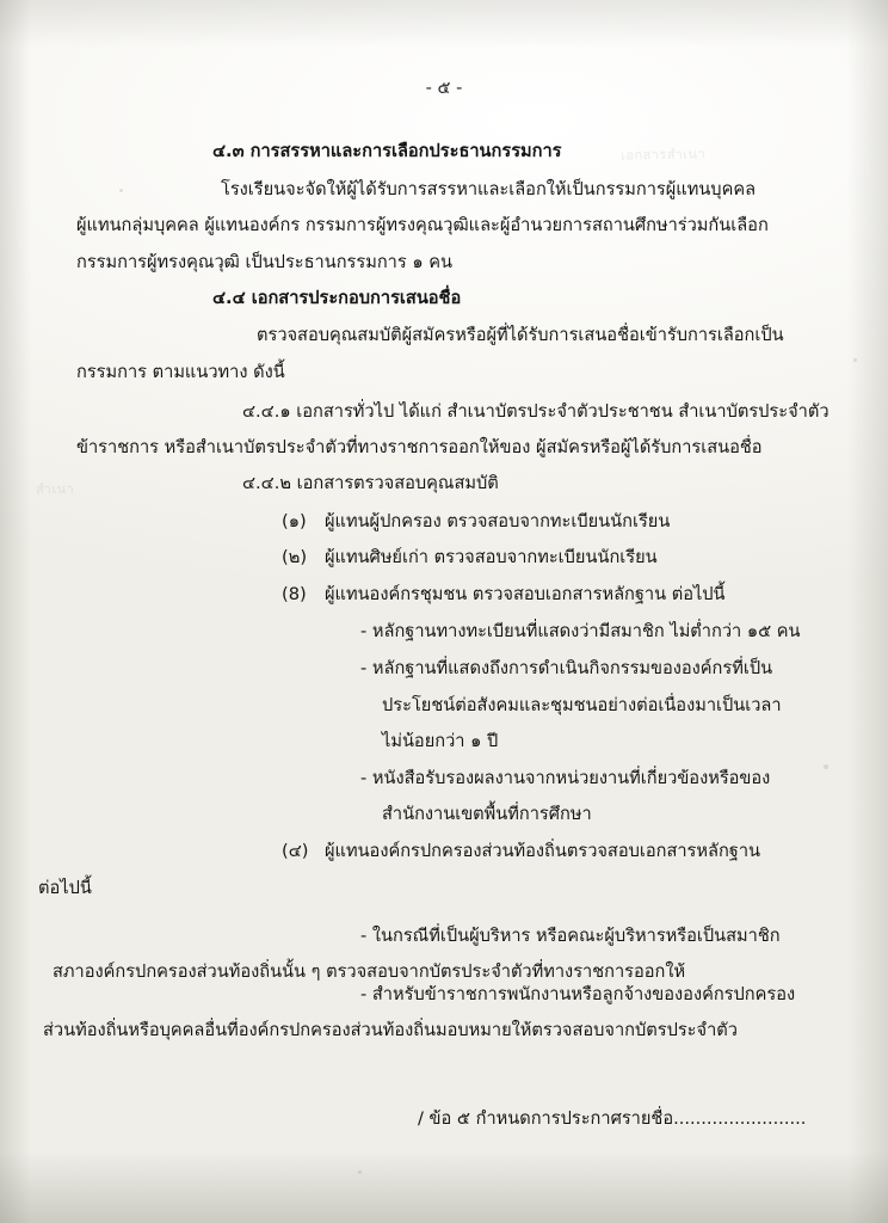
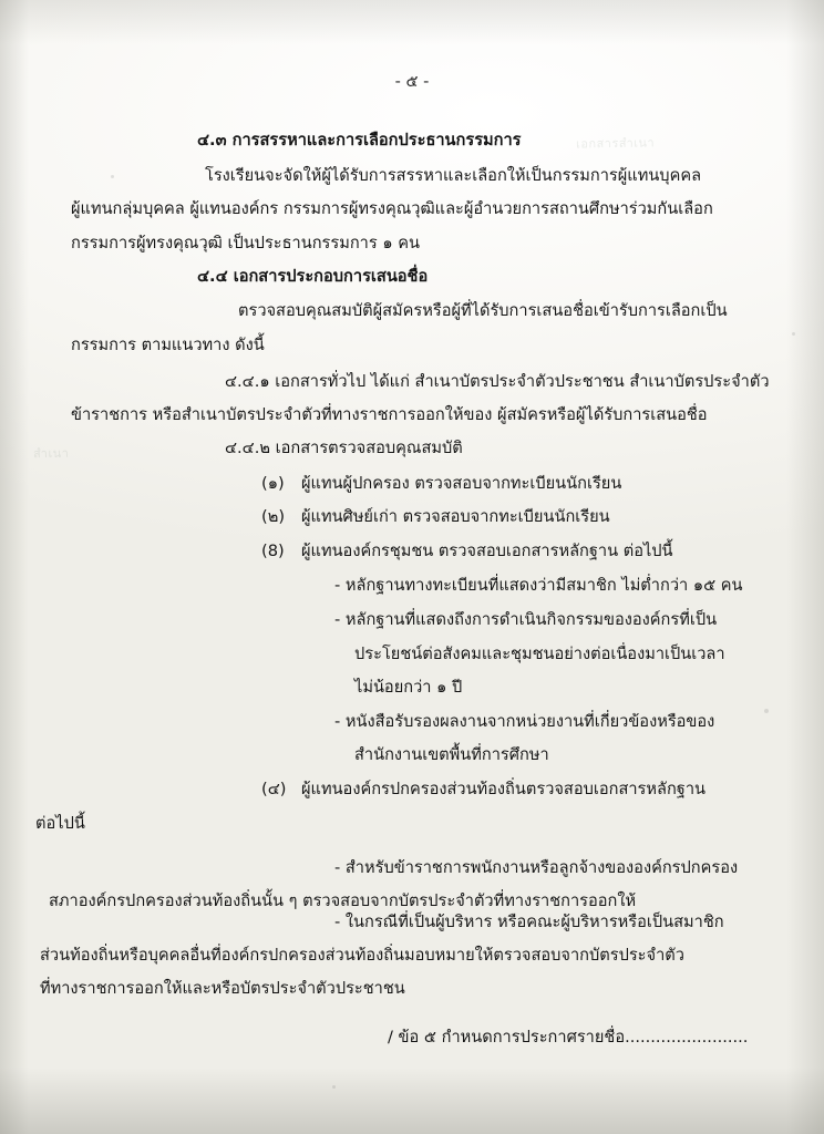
  - ๕ -
  ๔.๓ การสรรหาและการเลือกประธานกรรมการ
  โรงเรียนจะจัดให้ผู้ได้รับการสรรหาและเลือกให้เป็นกรรมการผู้แทนบุคคล
  ผู้แทนกลุ่มบุคคล ผู้แทนองค์กร กรรมการผู้ทรงคุณวุฒิและผู้อำนวยการสถานศึกษาร่วมกันเลือก
  กรรมการผู้ทรงคุณวุฒิ เป็นประธานกรรมการ ๑ คน
  ๔.๔ เอกสารประกอบการเสนอชื่อ
  ตรวจสอบคุณสมบัติผู้สมัครหรือผู้ที่ได้รับการเสนอชื่อเข้ารับการเลือกเป็น
  กรรมการ ตามแนวทาง ดังนี้
  ๔.๔.๑ เอกสารทั่วไป ได้แก่ สำเนาบัตรประจำตัวประชาชน สำเนาบัตรประจำตัว
  ข้าราชการ หรือสำเนาบัตรประจำตัวที่ทางราชการออกให้ของ ผู้สมัครหรือผู้ได้รับการเสนอชื่อ
  ๔.๔.๒ เอกสารตรวจสอบคุณสมบัติ
  (๑)
  ผู้แทนผู้ปกครอง ตรวจสอบจากทะเบียนนักเรียน
  (๒)
  ผู้แทนศิษย์เก่า ตรวจสอบจากทะเบียนนักเรียน
  (8)
  ผู้แทนองค์กรชุมชน ตรวจสอบเอกสารหลักฐาน ต่อไปนี้
  - หลักฐานทางทะเบียนที่แสดงว่ามีสมาชิก ไม่ต่ำกว่า ๑๕ คน
  - หลักฐานที่แสดงถึงการดำเนินกิจกรรมขององค์กรที่เป็น
  ประโยชน์ต่อสังคมและชุมชนอย่างต่อเนื่องมาเป็นเวลา
  ไม่น้อยกว่า ๑ ปี
  - หนังสือรับรองผลงานจากหน่วยงานที่เกี่ยวข้องหรือของ
  สำนักงานเขตพื้นที่การศึกษา
  (๔)
  ผู้แทนองค์กรปกครองส่วนท้องถิ่นตรวจสอบเอกสารหลักฐาน
  ต่อไปนี้
- - ในกรณีที่เป็นผู้บริหาร หรือคณะผู้บริหารหรือเป็นสมาชิก
+ - สำหรับข้าราชการพนักงานหรือลูกจ้างขององค์กรปกครอง
  สภาองค์กรปกครองส่วนท้องถิ่นนั้น ๆ ตรวจสอบจากบัตรประจำตัวที่ทางราชการออกให้
- - สำหรับข้าราชการพนักงานหรือลูกจ้างขององค์กรปกครอง
+ - ในกรณีที่เป็นผู้บริหาร หรือคณะผู้บริหารหรือเป็นสมาชิก
  ส่วนท้องถิ่นหรือบุคคลอื่นที่องค์กรปกครองส่วนท้องถิ่นมอบหมายให้ตรวจสอบจากบัตรประจำตัว
+ ที่ทางราชการออกให้และหรือบัตรประจำตัวประชาชน
  / ข้อ ๕ กำหนดการประกาศรายชื่อ........................
